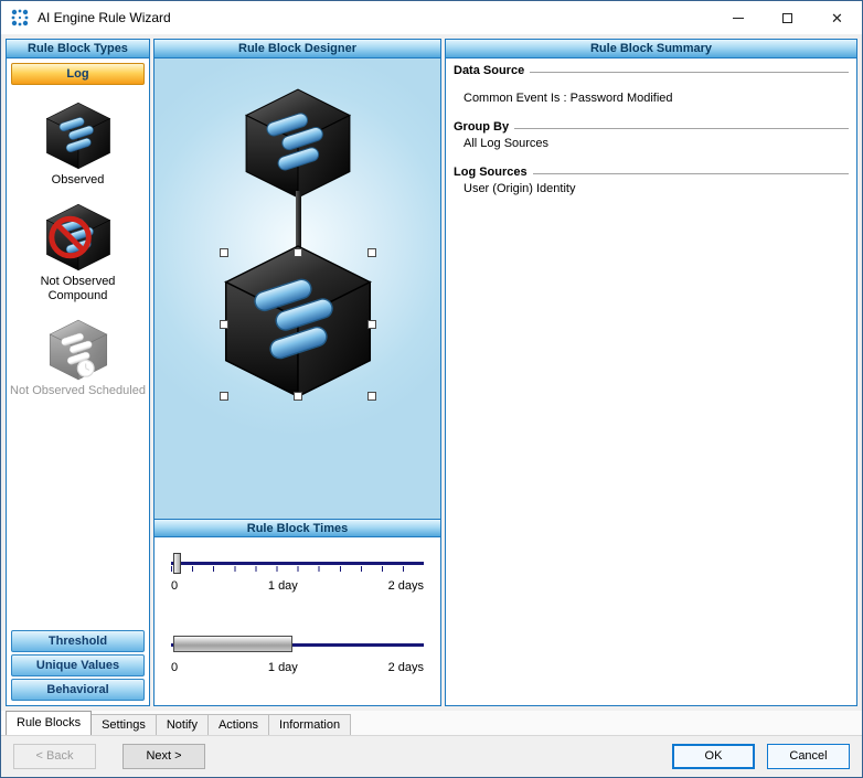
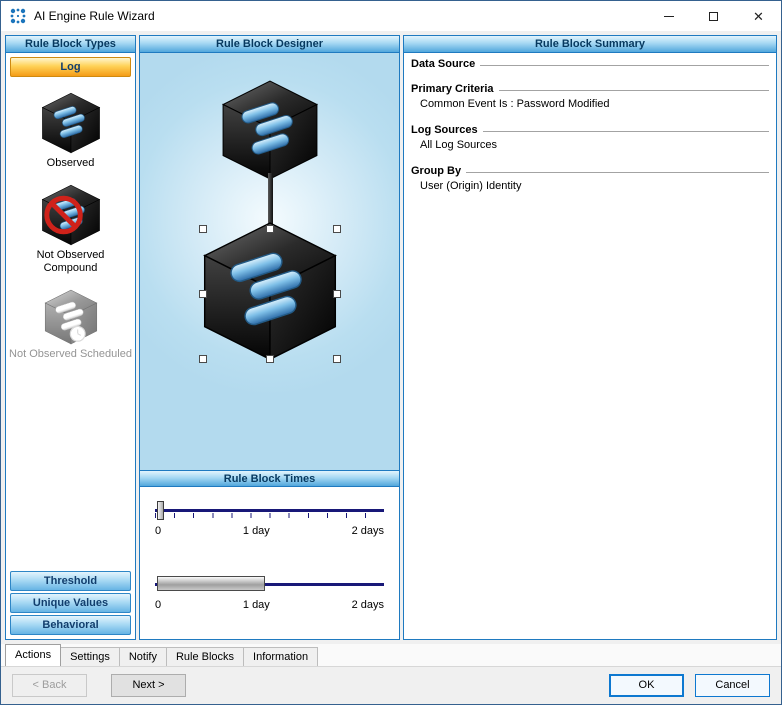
  AI Engine Rule Wizard
  ✕
  Rule Block Types
  Log
  Observed
  Not Observed Compound
  Not Observed Scheduled
  Threshold
  Unique Values
  Behavioral
  Rule Block Designer
  Rule Block Times
  0
  1 day
  2 days
  0
  1 day
  2 days
  Rule Block Summary
  Data Source
+ Primary Criteria
  Common Event Is : Password Modified
- Group By
+ Log Sources
  All Log Sources
- Log Sources
+ Group By
  User (Origin) Identity
- Rule Blocks
+ Actions
  Settings
  Notify
- Actions
+ Rule Blocks
  Information
  < Back
  Next >
  OK
  Cancel
